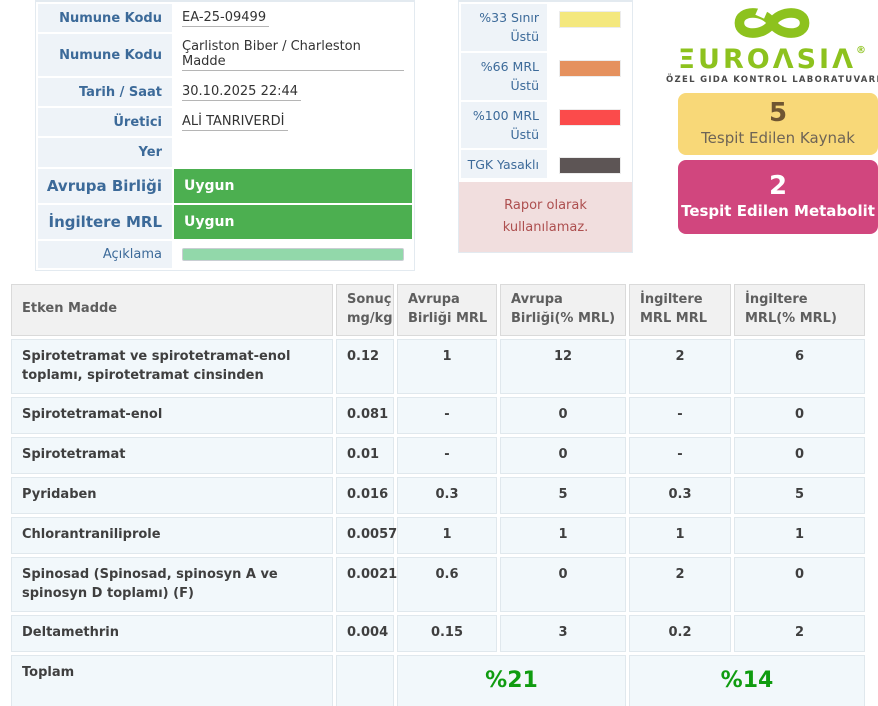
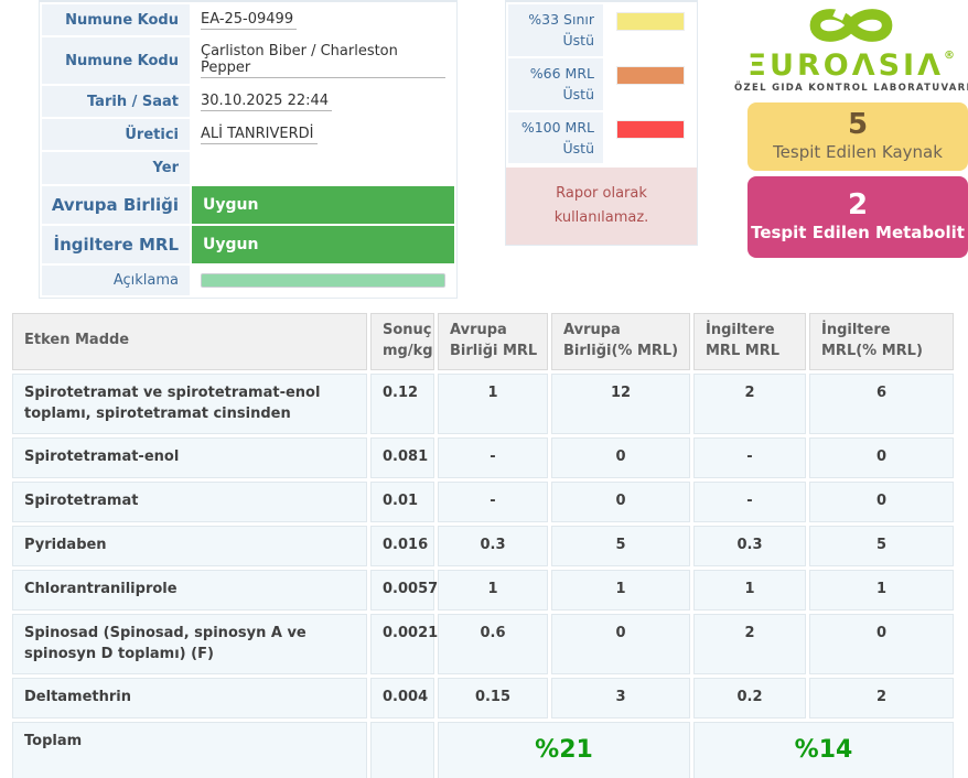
  Numune Kodu	EA-25-09499
- Numune Kodu	Çarliston Biber / Charleston Madde
+ Numune Kodu	Çarliston Biber / Charleston Pepper
  Tarih / Saat	30.10.2025 22:44
  Üretici	ALİ TANRIVERDİ
  Yer
  Avrupa Birliği	Uygun
  İngiltere MRL	Uygun
  Açıklama
  %33 Sınır Üstü
  %66 MRL Üstü
  %100 MRL Üstü
- TGK Yasaklı
  Rapor olarak kullanılamaz.
  ΞUROΛSIΛ®
  ÖZEL GIDA KONTROL LABORATUVAR
  5
  Tespit Edilen Kaynak
  2
  Tespit Edilen Metabolit
  Etken Madde	Sonuç mg/kg	Avrupa Birliği MRL	Avrupa Birliği(% MRL)	İngiltere MRL MRL	İngiltere MRL(% MRL)
  Spirotetramat ve spirotetramat-enol toplamı, spirotetramat cinsinden	0.12	1	12	2	6
  Spirotetramat-enol	0.081	-	0	-	0
  Spirotetramat	0.01	-	0	-	0
  Pyridaben	0.016	0.3	5	0.3	5
  Chlorantraniliprole	0.0057	1	1	1	1
  Spinosad (Spinosad, spinosyn A ve spinosyn D toplamı) (F)	0.0021	0.6	0	2	0
  Deltamethrin	0.004	0.15	3	0.2	2
  Toplam		%21	%14
